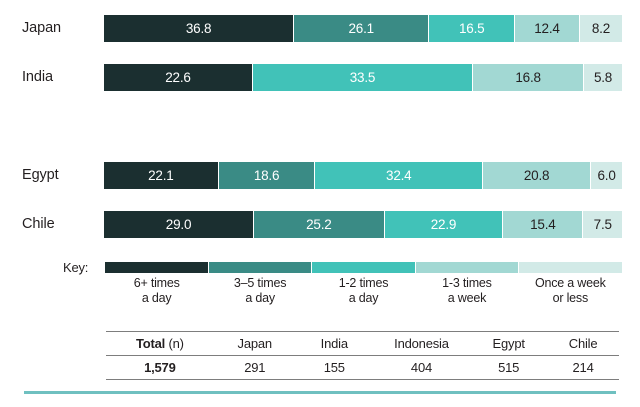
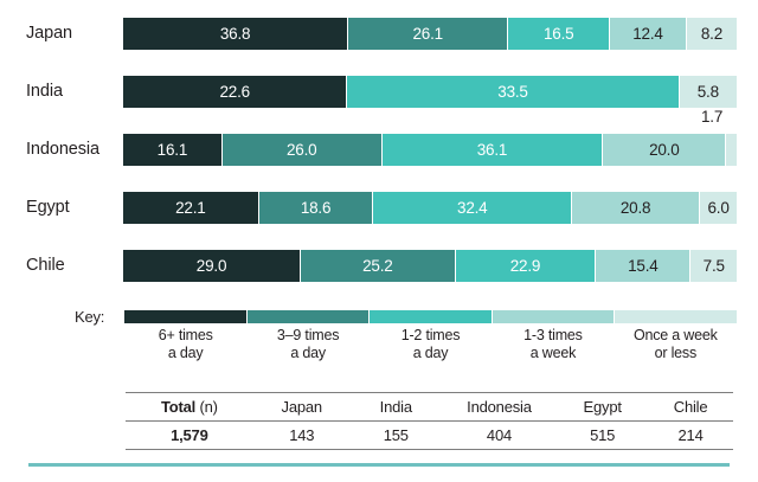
  Japan
  36.8
  26.1
  16.5
  12.4
  8.2
  India
  22.6
  33.5
- 16.8
  5.8
+ Indonesia
+ 1.7
+ 16.1
+ 26.0
+ 36.1
+ 20.0
  Egypt
  22.1
  18.6
  32.4
  20.8
  6.0
  Chile
  29.0
  25.2
  22.9
  15.4
  7.5
  Key:
  6+ times
  a day
- 3–5 times
+ 3–9 times
  a day
  1-2 times
  a day
  1-3 times
  a week
  Once a week
  or less
  Total (n)	Japan	India	Indonesia	Egypt	Chile
- 1,579	291	155	404	515	214
+ 1,579	143	155	404	515	214
